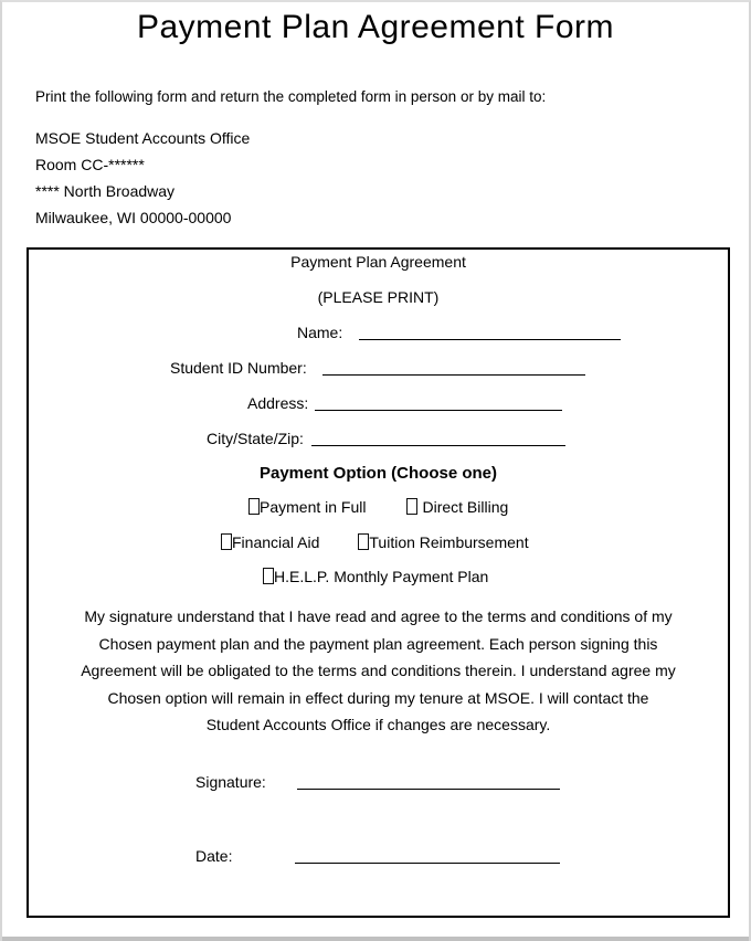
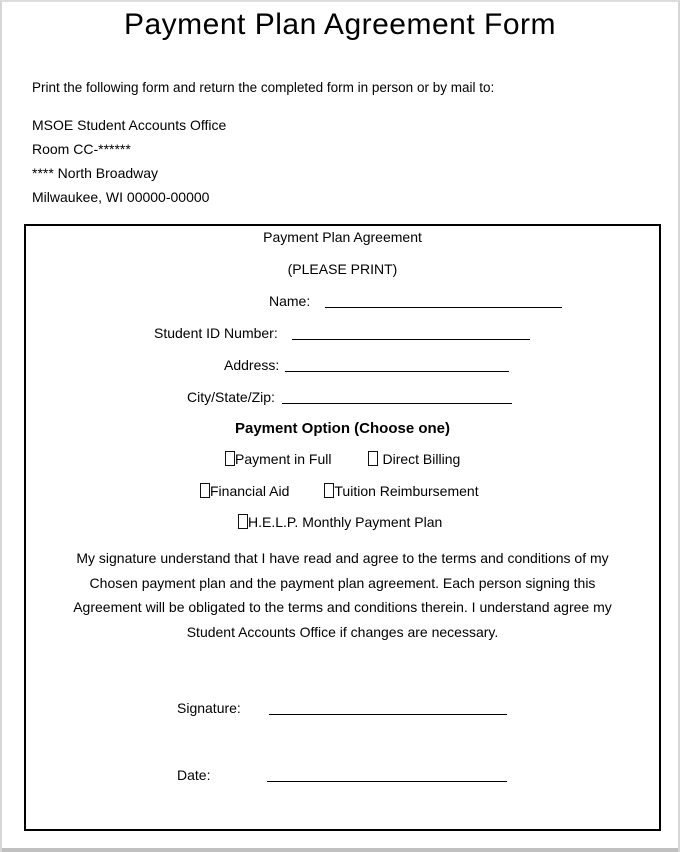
  Payment Plan Agreement Form
  Print the following form and return the completed form in person or by mail to:
  MSOE Student Accounts Office
  Room CC-******
  **** North Broadway
  Milwaukee, WI 00000-00000
  Payment Plan Agreement
  (PLEASE PRINT)
  Name:
  Student ID Number:
  Address:
  City/State/Zip:
  Payment Option (Choose one)
  Payment in Full Direct Billing
  Financial Aid Tuition Reimbursement
  H.E.L.P. Monthly Payment Plan
  My signature understand that I have read and agree to the terms and conditions of my
  Chosen payment plan and the payment plan agreement. Each person signing this
  Agreement will be obligated to the terms and conditions therein. I understand agree my
- Chosen option will remain in effect during my tenure at MSOE. I will contact the
  Student Accounts Office if changes are necessary.
  Signature:
  Date:
